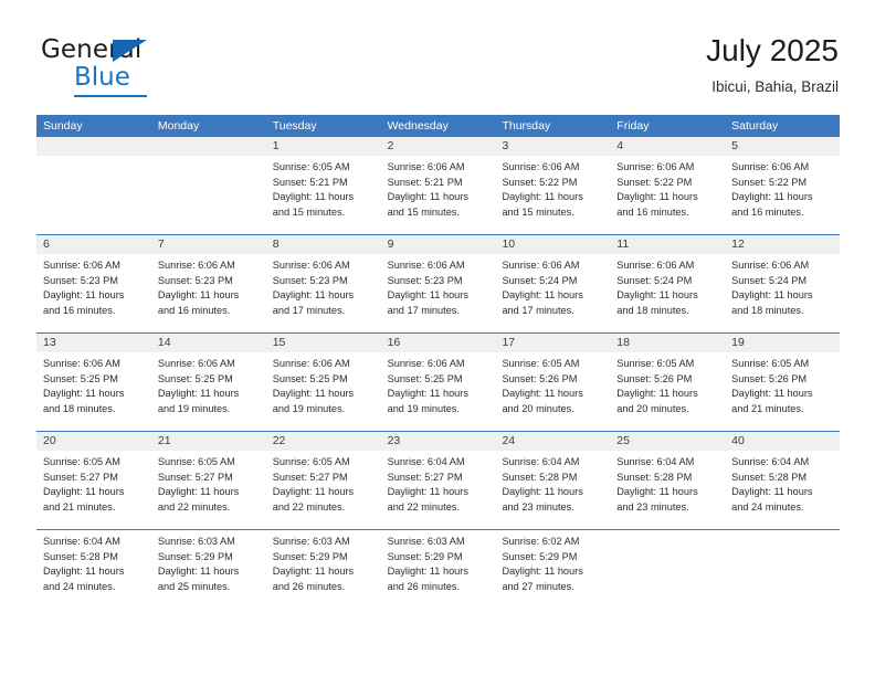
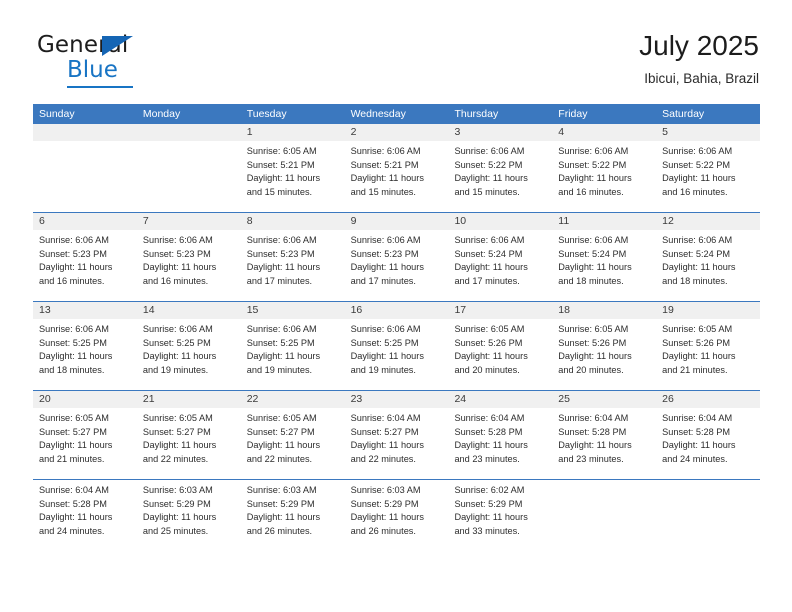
  General
  Blue
  July 2025
  Ibicui, Bahia, Brazil
  Sunday
  Monday
  Tuesday
  Wednesday
  Thursday
  Friday
  Saturday
  1
  2
  3
  4
  5
  Sunrise: 6:05 AM
  Sunset: 5:21 PM
  Daylight: 11 hours
  and 15 minutes.
  Sunrise: 6:06 AM
  Sunset: 5:21 PM
  Daylight: 11 hours
  and 15 minutes.
  Sunrise: 6:06 AM
  Sunset: 5:22 PM
  Daylight: 11 hours
  and 15 minutes.
  Sunrise: 6:06 AM
  Sunset: 5:22 PM
  Daylight: 11 hours
  and 16 minutes.
  Sunrise: 6:06 AM
  Sunset: 5:22 PM
  Daylight: 11 hours
  and 16 minutes.
  6
  7
  8
  9
  10
  11
  12
  Sunrise: 6:06 AM
  Sunset: 5:23 PM
  Daylight: 11 hours
  and 16 minutes.
  Sunrise: 6:06 AM
  Sunset: 5:23 PM
  Daylight: 11 hours
  and 16 minutes.
  Sunrise: 6:06 AM
  Sunset: 5:23 PM
  Daylight: 11 hours
  and 17 minutes.
  Sunrise: 6:06 AM
  Sunset: 5:23 PM
  Daylight: 11 hours
  and 17 minutes.
  Sunrise: 6:06 AM
  Sunset: 5:24 PM
  Daylight: 11 hours
  and 17 minutes.
  Sunrise: 6:06 AM
  Sunset: 5:24 PM
  Daylight: 11 hours
  and 18 minutes.
  Sunrise: 6:06 AM
  Sunset: 5:24 PM
  Daylight: 11 hours
  and 18 minutes.
  13
  14
  15
  16
  17
  18
  19
  Sunrise: 6:06 AM
  Sunset: 5:25 PM
  Daylight: 11 hours
  and 18 minutes.
  Sunrise: 6:06 AM
  Sunset: 5:25 PM
  Daylight: 11 hours
  and 19 minutes.
  Sunrise: 6:06 AM
  Sunset: 5:25 PM
  Daylight: 11 hours
  and 19 minutes.
  Sunrise: 6:06 AM
  Sunset: 5:25 PM
  Daylight: 11 hours
  and 19 minutes.
  Sunrise: 6:05 AM
  Sunset: 5:26 PM
  Daylight: 11 hours
  and 20 minutes.
  Sunrise: 6:05 AM
  Sunset: 5:26 PM
  Daylight: 11 hours
  and 20 minutes.
  Sunrise: 6:05 AM
  Sunset: 5:26 PM
  Daylight: 11 hours
  and 21 minutes.
  20
  21
  22
  23
  24
  25
- 40
+ 26
  Sunrise: 6:05 AM
  Sunset: 5:27 PM
  Daylight: 11 hours
  and 21 minutes.
  Sunrise: 6:05 AM
  Sunset: 5:27 PM
  Daylight: 11 hours
  and 22 minutes.
  Sunrise: 6:05 AM
  Sunset: 5:27 PM
  Daylight: 11 hours
  and 22 minutes.
  Sunrise: 6:04 AM
  Sunset: 5:27 PM
  Daylight: 11 hours
  and 22 minutes.
  Sunrise: 6:04 AM
  Sunset: 5:28 PM
  Daylight: 11 hours
  and 23 minutes.
  Sunrise: 6:04 AM
  Sunset: 5:28 PM
  Daylight: 11 hours
  and 23 minutes.
  Sunrise: 6:04 AM
  Sunset: 5:28 PM
  Daylight: 11 hours
  and 24 minutes.
  Sunrise: 6:04 AM
  Sunset: 5:28 PM
  Daylight: 11 hours
  and 24 minutes.
  Sunrise: 6:03 AM
  Sunset: 5:29 PM
  Daylight: 11 hours
  and 25 minutes.
  Sunrise: 6:03 AM
  Sunset: 5:29 PM
  Daylight: 11 hours
  and 26 minutes.
  Sunrise: 6:03 AM
  Sunset: 5:29 PM
  Daylight: 11 hours
  and 26 minutes.
  Sunrise: 6:02 AM
  Sunset: 5:29 PM
  Daylight: 11 hours
- and 27 minutes.
+ and 33 minutes.
